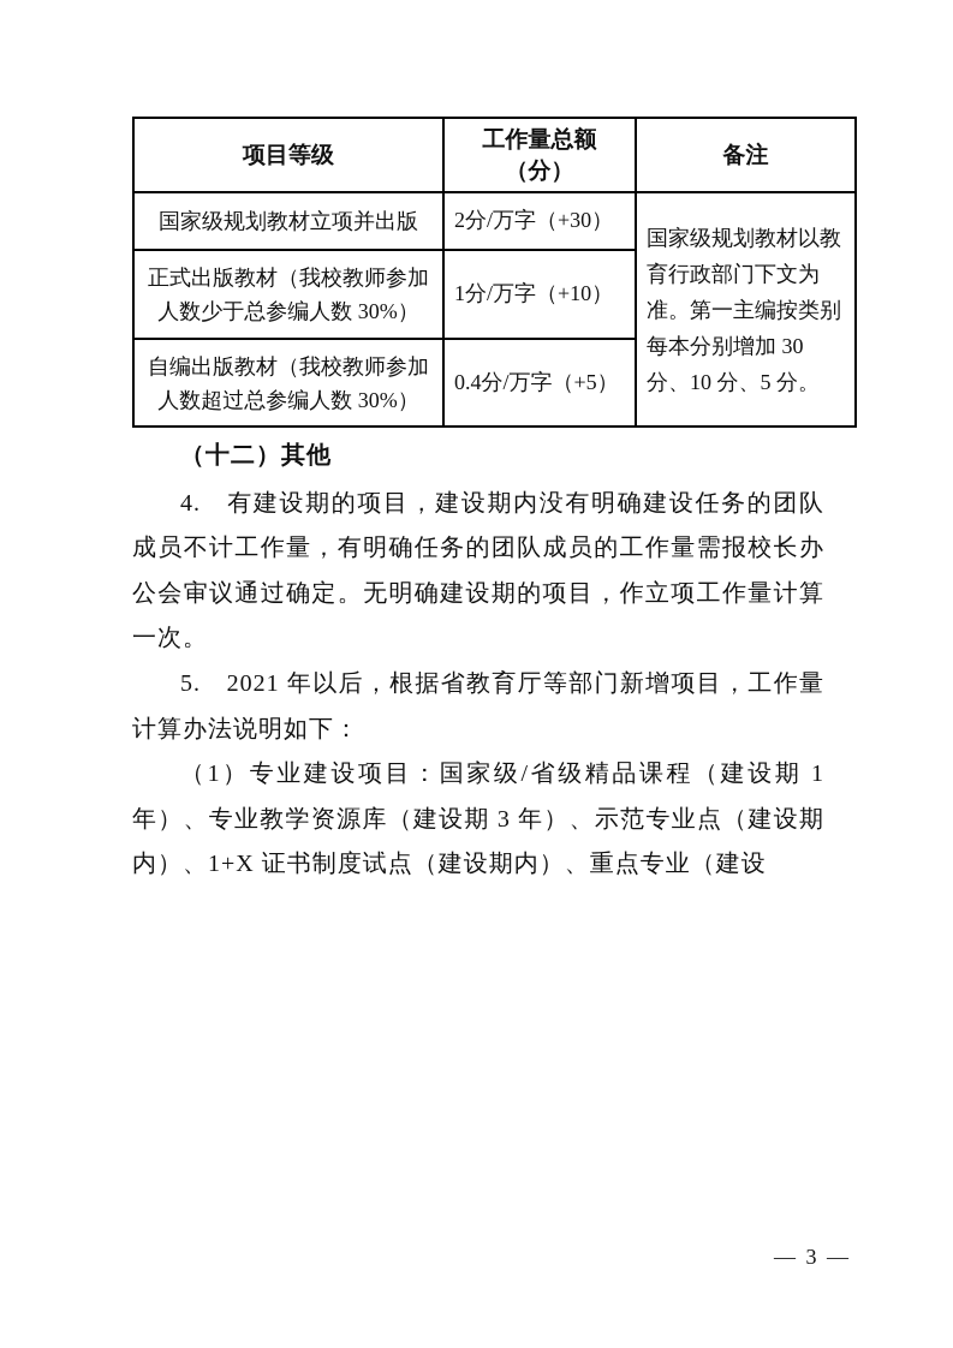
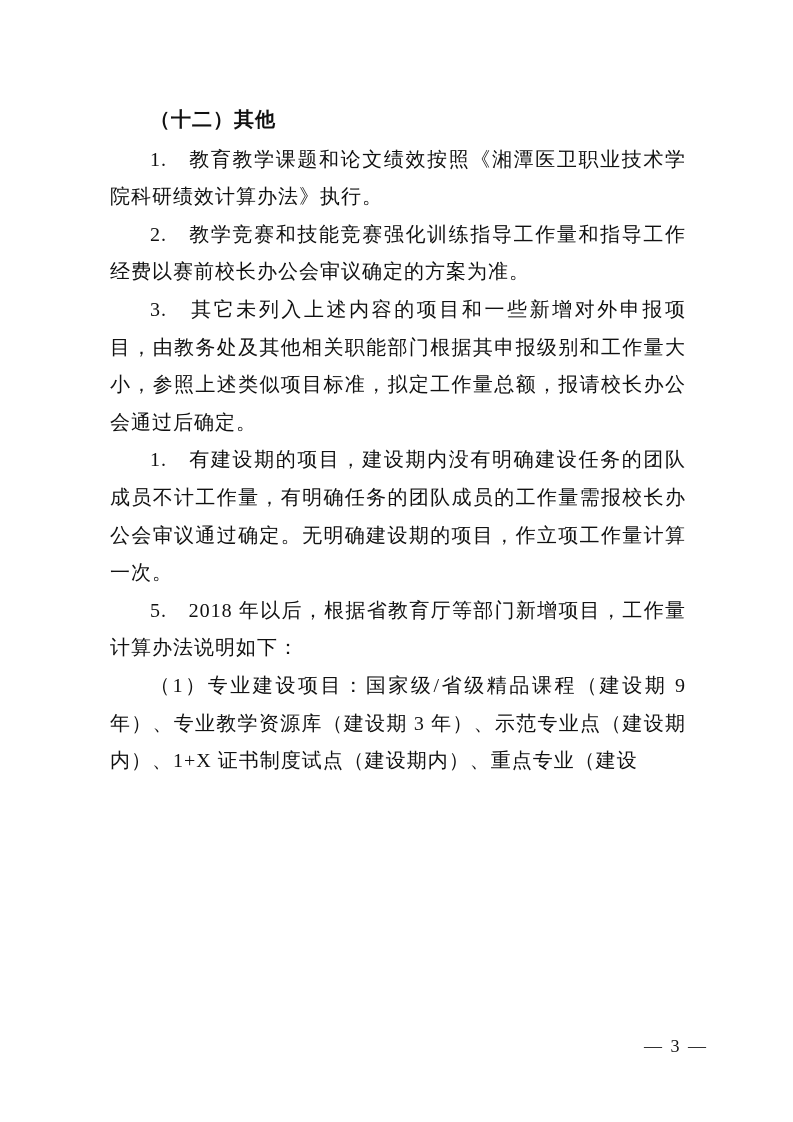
- 项目等级	工作量总额（分）	备注
- 国家级规划教材立项并出版	2分/万字（+30）	国家级规划教材以教育行政部门下文为准。第一主编按类别每本分别增加 30 分、10 分、5 分。
- 正式出版教材（我校教师参加人数少于总参编人数 30%）	1分/万字（+10）
- 自编出版教材（我校教师参加人数超过总参编人数 30%）	0.4分/万字（+5）
  （十二）其他
+ 1. 教育教学课题和论文绩效按照《湘潭医卫职业技术学院科研绩效计算办法》执行。
+ 2. 教学竞赛和技能竞赛强化训练指导工作量和指导工作经费以赛前校长办公会审议确定的方案为准。
+ 3. 其它未列入上述内容的项目和一些新增对外申报项目，由教务处及其他相关职能部门根据其申报级别和工作量大小，参照上述类似项目标准，拟定工作量总额，报请校长办公会通过后确定。
- 4. 有建设期的项目，建设期内没有明确建设任务的团队成员不计工作量，有明确任务的团队成员的工作量需报校长办公会审议通过确定。无明确建设期的项目，作立项工作量计算一次。
+ 1. 有建设期的项目，建设期内没有明确建设任务的团队成员不计工作量，有明确任务的团队成员的工作量需报校长办公会审议通过确定。无明确建设期的项目，作立项工作量计算一次。
- 5. 2021 年以后，根据省教育厅等部门新增项目，工作量计算办法说明如下：
+ 5. 2018 年以后，根据省教育厅等部门新增项目，工作量计算办法说明如下：
- （1）专业建设项目：国家级/省级精品课程（建设期 1 年）、专业教学资源库（建设期 3 年）、示范专业点（建设期内）、1+X 证书制度试点（建设期内）、重点专业（建设
+ （1）专业建设项目：国家级/省级精品课程（建设期 9 年）、专业教学资源库（建设期 3 年）、示范专业点（建设期内）、1+X 证书制度试点（建设期内）、重点专业（建设
  — 3 —
